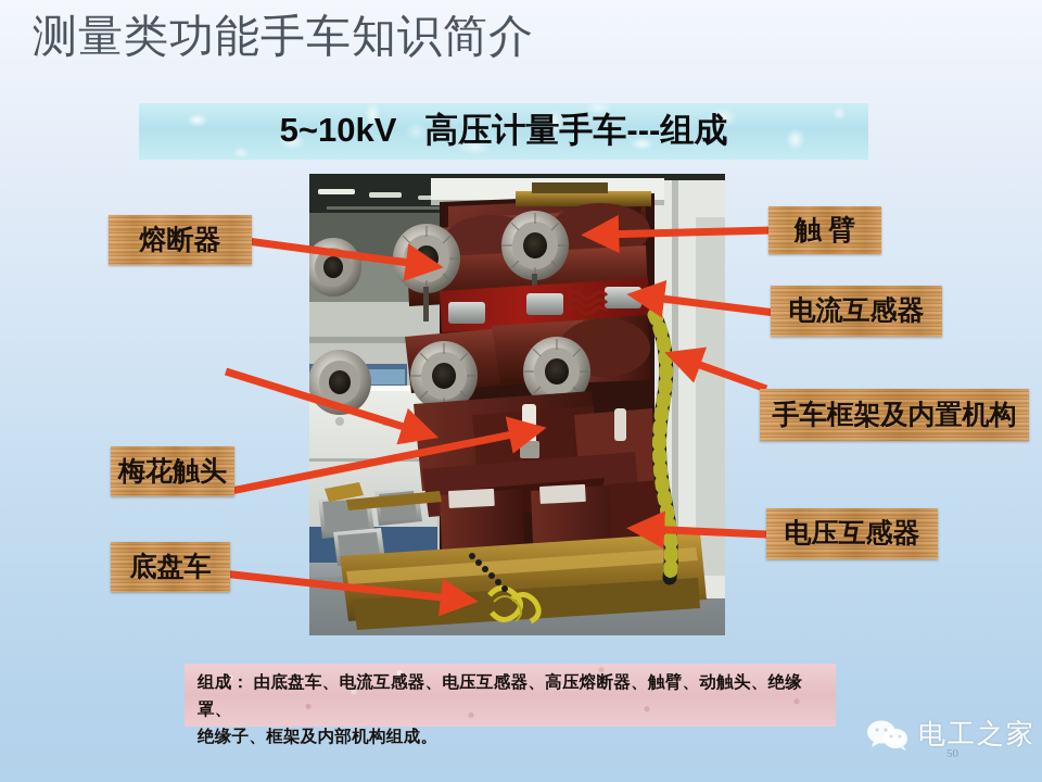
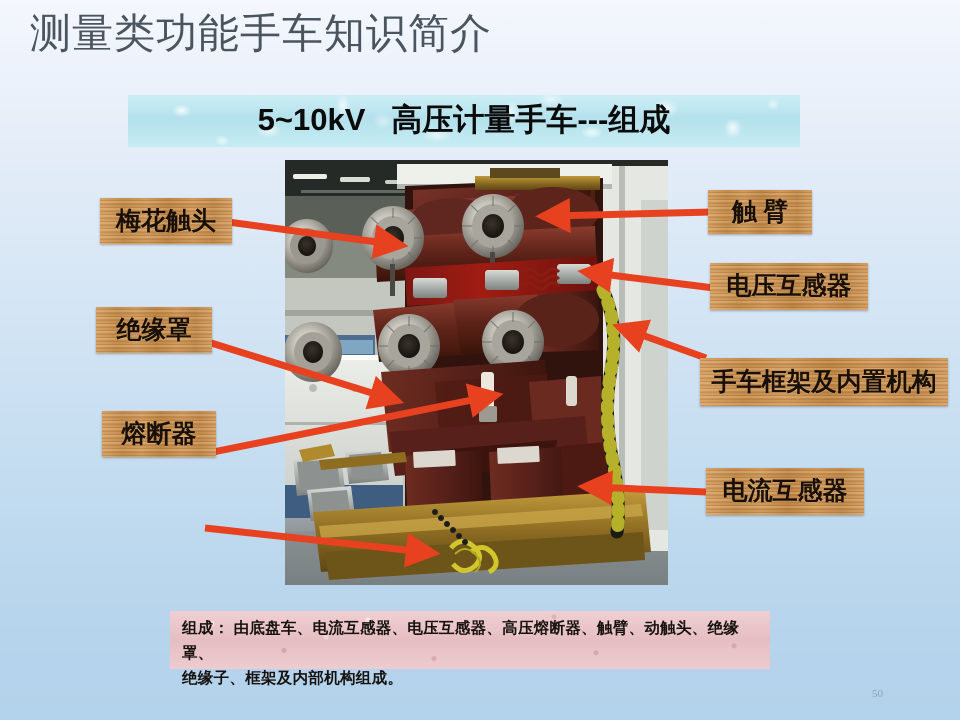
  测量类功能手车知识简介
  5~10kV 高压计量手车---组成
- 熔断器
+ 梅花触头
+ 绝缘罩
- 梅花触头
+ 熔断器
- 底盘车
  触 臂
- 电流互感器
+ 电压互感器
  手车框架及内置机构
- 电压互感器
+ 电流互感器
  组成： 由底盘车、电流互感器、电压互感器、高压熔断器、触臂、动触头、绝缘罩、
  绝缘子、框架及内部机构组成。
- 电工之家
  50
